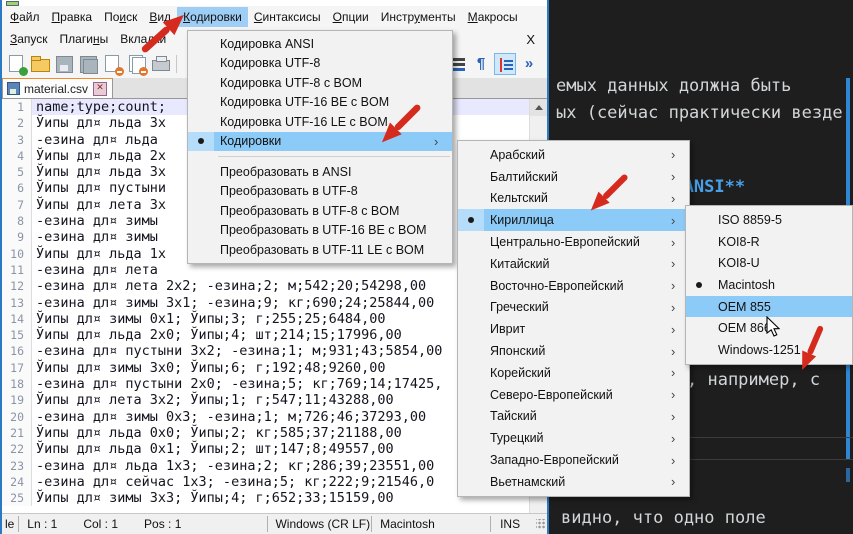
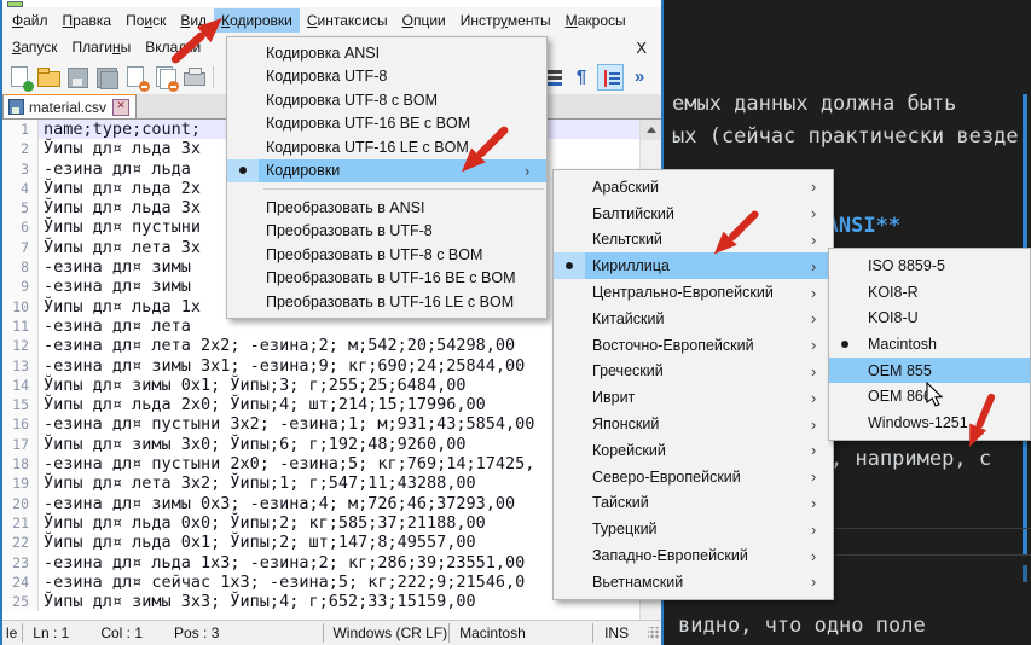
  емых данных должна быть
  ых (сейчас практически везде
  , например, с
  видно, что одно поле
  Файл
  Правка
  Поиск
  Вид
  Кодировки
  Синтаксисы
  Опции
  Инструменты
  Макросы
  Запуск
  Плагины
  Вклад и
  X
  ¶
  »
  material.csv
  ✕
  1
  name;type;count;
  2
  Ўипы дл¤ льда 3х
  3
  -езина дл¤ льда
  4
  Ўипы дл¤ льда 2х
  5
  Ўипы дл¤ льда 3х
  6
  Ўипы дл¤ пустыни
  7
  Ўипы дл¤ лета 3х
  8
  -езина дл¤ зимы
  9
  -езина дл¤ зимы
  10
  Ўипы дл¤ льда 1х
  11
  -езина дл¤ лета
  12
  -езина дл¤ лета 2х2; -езина;2; м;542;20;54298,00
  13
  -езина дл¤ зимы 3х1; -езина;9; кг;690;24;25844,00
  14
  Ўипы дл¤ зимы 0х1; Ўипы;3; г;255;25;6484,00
  15
  Ўипы дл¤ льда 2х0; Ўипы;4; шт;214;15;17996,00
  16
  -езина дл¤ пустыни 3х2; -езина;1; м;931;43;5854,00
  17
  Ўипы дл¤ зимы 3х0; Ўипы;6; г;192;48;9260,00
  18
  -езина дл¤ пустыни 2х0; -езина;5; кг;769;14;17425,
  19
  Ўипы дл¤ лета 3х2; Ўипы;1; г;547;11;43288,00
  20
- -езина дл¤ зимы 0х3; -езина;1; м;726;46;37293,00
+ -езина дл¤ зимы 0х3; -езина;4; м;726;46;37293,00
  21
  Ўипы дл¤ льда 0х0; Ўипы;2; кг;585;37;21188,00
  22
  Ўипы дл¤ льда 0х1; Ўипы;2; шт;147;8;49557,00
  23
  -езина дл¤ льда 1х3; -езина;2; кг;286;39;23551,00
  24
  -езина дл¤ сейчас 1х3; -езина;5; кг;222;9;21546,0
  25
  Ўипы дл¤ зимы 3х3; Ўипы;4; г;652;33;15159,00
  le
  Ln : 1
  Col : 1
- Pos : 1
+ Pos : 3
  Windows (CR LF)
  Macintosh
  INS
  Кодировка ANSI
  Кодировка UTF-8
  Кодировка UTF-8 с BOM
  Кодировка UTF-16 BE с BOM
  Кодировка UTF-16 LE с BOM
  Кодировки
  ›
  Преобразовать в ANSI
  Преобразовать в UTF-8
  Преобразовать в UTF-8 с BOM
  Преобразовать в UTF-16 BE с BOM
- Преобразовать в UTF-11 LE с BOM
+ Преобразовать в UTF-16 LE с BOM
  Арабский
  ›
  Балтийский
  ›
  Кельтский
  ›
  Кириллица
  ›
  Центрально-Европейский
  ›
  Китайский
  ›
  Восточно-Европейский
  ›
  Греческий
  ›
  Иврит
  ›
  Японский
  ›
  Корейский
  ›
  Северо-Европейский
  ›
  Тайский
  ›
  Турецкий
  ›
  Западно-Европейский
  ›
  Вьетнамский
  ›
  ISO 8859-5
  KOI8-R
  KOI8-U
  Macintosh
  OEM 855
  OEM 86
  Windows-1251
